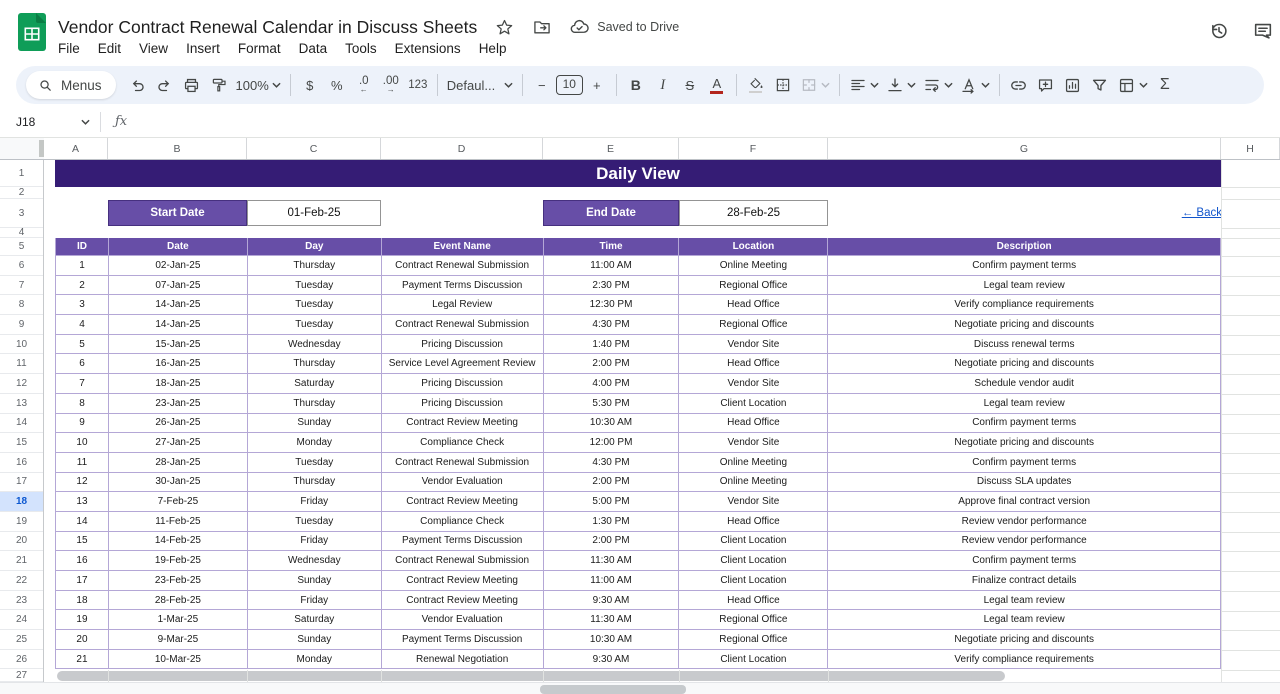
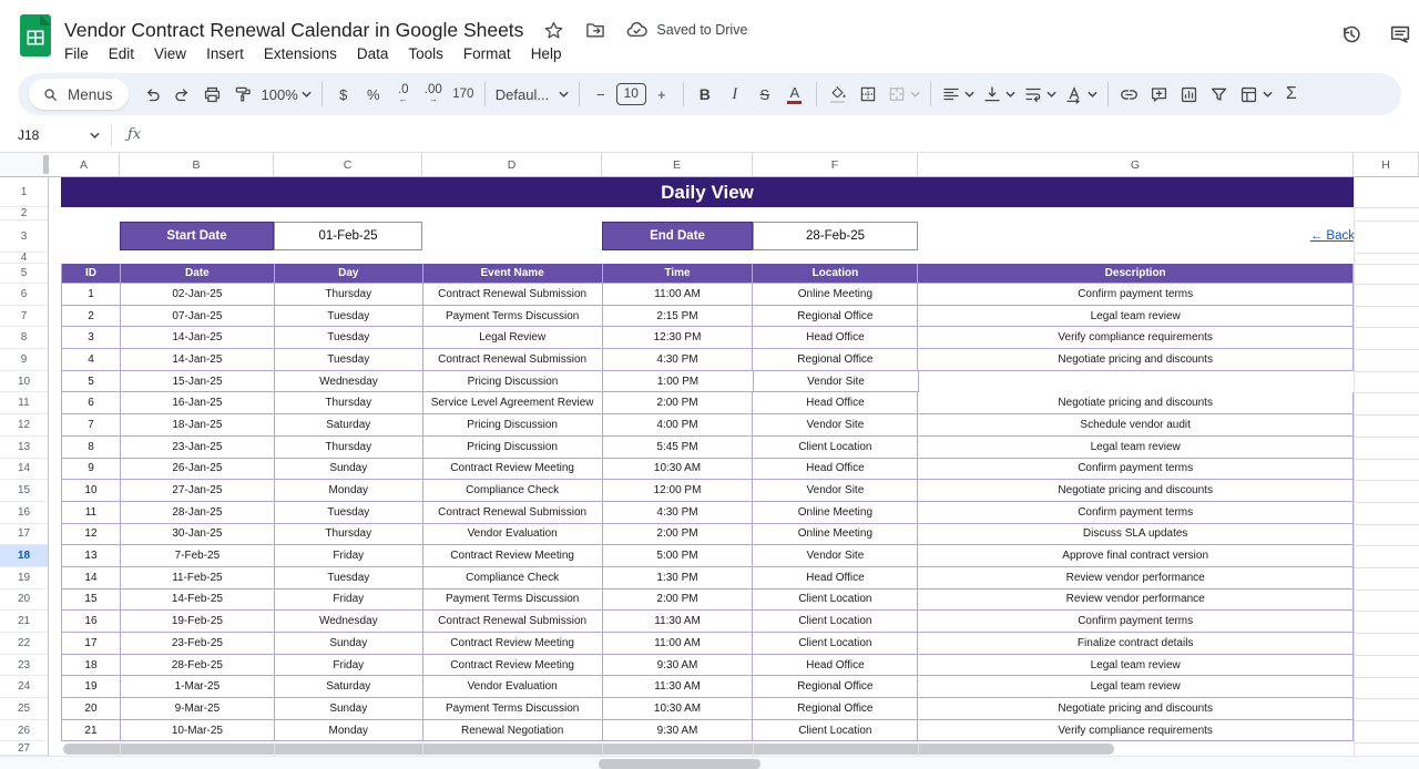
- Vendor Contract Renewal Calendar in Discuss Sheets
+ Vendor Contract Renewal Calendar in Google Sheets
  Saved to Drive
  File
  Edit
  View
  Insert
- Format
+ Extensions
  Data
  Tools
- Extensions
+ Format
  Help
  Menus
  100%
  $
  %
  .0
  ←
  .00
  →
- 123
+ 170
  Defaul...
  −
  10
  +
  B
  I
  S
  A
  Σ
  J18
  ƒx
  A
  B
  C
  D
  E
  F
  G
  H
  1
  2
  3
  4
  5
  6
  7
  8
  9
  10
  11
  12
  13
  14
  15
  16
  17
  18
  19
  20
  21
  22
  23
  24
  25
  26
  27
  Daily View
  Start Date
  01-Feb-25
  End Date
  28-Feb-25
  ← Back
  ID
  Date
  Day
  Event Name
  Time
  Location
  Description
  1
  02-Jan-25
  Thursday
  Contract Renewal Submission
  11:00 AM
  Online Meeting
  Confirm payment terms
  2
  07-Jan-25
  Tuesday
  Payment Terms Discussion
- 2:30 PM
+ 2:15 PM
  Regional Office
  Legal team review
  3
  14-Jan-25
  Tuesday
  Legal Review
  12:30 PM
  Head Office
  Verify compliance requirements
  4
  14-Jan-25
  Tuesday
  Contract Renewal Submission
  4:30 PM
  Regional Office
  Negotiate pricing and discounts
  5
  15-Jan-25
  Wednesday
  Pricing Discussion
- 1:40 PM
+ 1:00 PM
  Vendor Site
- Discuss renewal terms
  6
  16-Jan-25
  Thursday
  Service Level Agreement Review
  2:00 PM
  Head Office
  Negotiate pricing and discounts
  7
  18-Jan-25
  Saturday
  Pricing Discussion
  4:00 PM
  Vendor Site
  Schedule vendor audit
  8
  23-Jan-25
  Thursday
  Pricing Discussion
- 5:30 PM
+ 5:45 PM
  Client Location
  Legal team review
  9
  26-Jan-25
  Sunday
  Contract Review Meeting
  10:30 AM
  Head Office
  Confirm payment terms
  10
  27-Jan-25
  Monday
  Compliance Check
  12:00 PM
  Vendor Site
  Negotiate pricing and discounts
  11
  28-Jan-25
  Tuesday
  Contract Renewal Submission
  4:30 PM
  Online Meeting
  Confirm payment terms
  12
  30-Jan-25
  Thursday
  Vendor Evaluation
  2:00 PM
  Online Meeting
  Discuss SLA updates
  13
  7-Feb-25
  Friday
  Contract Review Meeting
  5:00 PM
  Vendor Site
  Approve final contract version
  14
  11-Feb-25
  Tuesday
  Compliance Check
  1:30 PM
  Head Office
  Review vendor performance
  15
  14-Feb-25
  Friday
  Payment Terms Discussion
  2:00 PM
  Client Location
  Review vendor performance
  16
  19-Feb-25
  Wednesday
  Contract Renewal Submission
  11:30 AM
  Client Location
  Confirm payment terms
  17
  23-Feb-25
  Sunday
  Contract Review Meeting
  11:00 AM
  Client Location
  Finalize contract details
  18
  28-Feb-25
  Friday
  Contract Review Meeting
  9:30 AM
  Head Office
  Legal team review
  19
  1-Mar-25
  Saturday
  Vendor Evaluation
  11:30 AM
  Regional Office
  Legal team review
  20
  9-Mar-25
  Sunday
  Payment Terms Discussion
  10:30 AM
  Regional Office
  Negotiate pricing and discounts
  21
  10-Mar-25
  Monday
  Renewal Negotiation
  9:30 AM
  Client Location
  Verify compliance requirements
